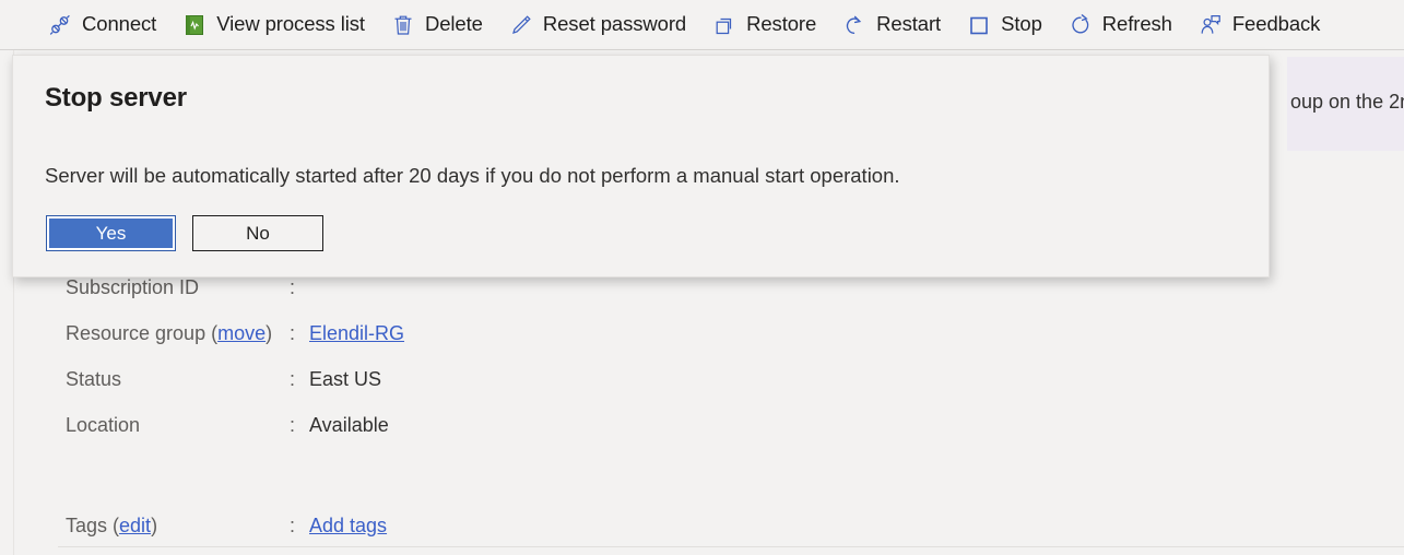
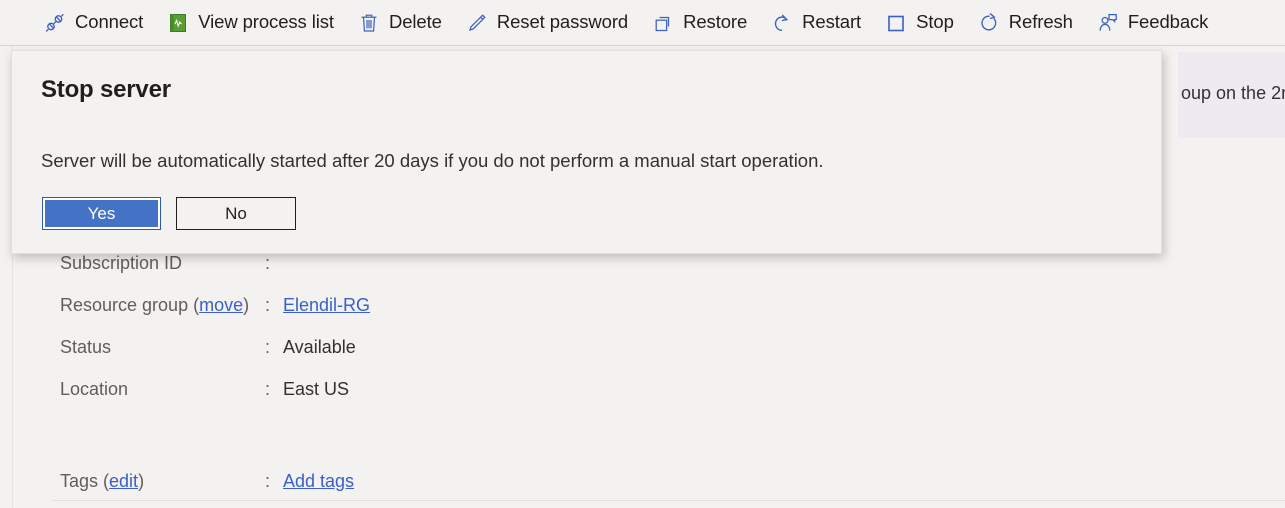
  Connect
  View process list
  Delete
  Reset password
  Restore
  Restart
  Stop
  Refresh
  Feedback
  oup on the 2
  Subscription ID
  :
  Resource group (move)
  :
  Elendil-RG
  Status
  :
- East US
+ Available
  Location
  :
- Available
+ East US
  Tags (edit)
  :
  Add tags
  Stop server
  Server will be automatically started after 20 days if you do not perform a manual start operation.
  Yes
  No
